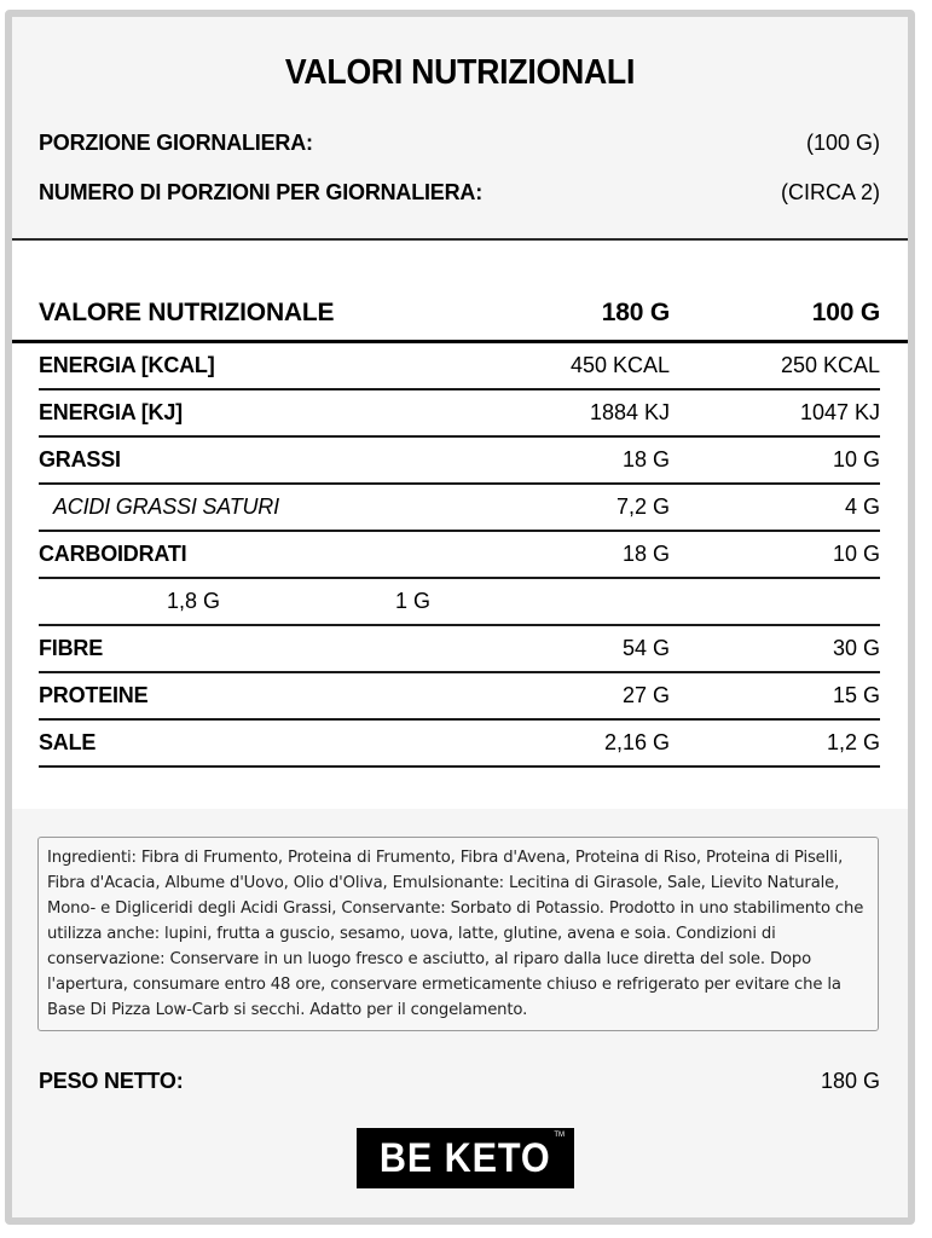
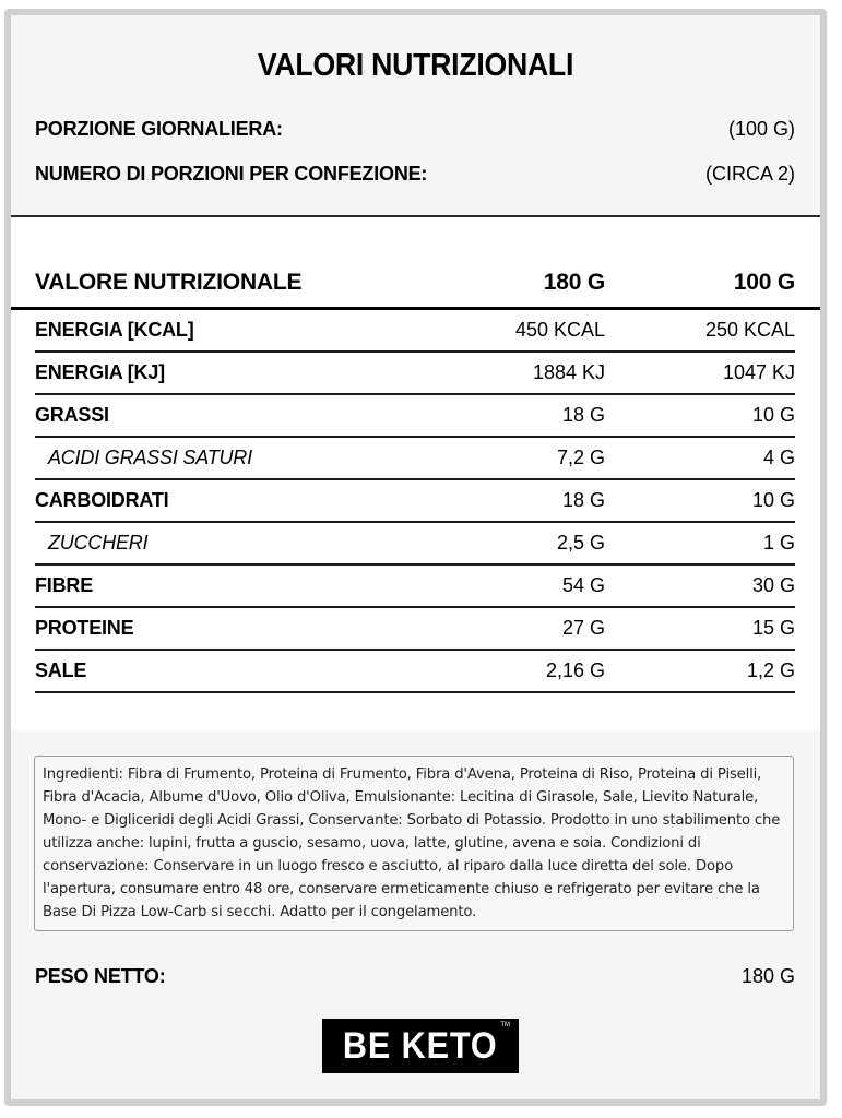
  VALORI NUTRIZIONALI
  PORZIONE GIORNALIERA:
  (100 G)
- NUMERO DI PORZIONI PER GIORNALIERA:
+ NUMERO DI PORZIONI PER CONFEZIONE:
  (CIRCA 2)
  VALORE NUTRIZIONALE
  180 G
  100 G
  ENERGIA [KCAL]
  450 KCAL
  250 KCAL
  ENERGIA [KJ]
  1884 KJ
  1047 KJ
  GRASSI
  18 G
  10 G
  ACIDI GRASSI SATURI
  7,2 G
  4 G
  CARBOIDRATI
  18 G
  10 G
+ ZUCCHERI
- 1,8 G
+ 2,5 G
  1 G
  FIBRE
  54 G
  30 G
  PROTEINE
  27 G
  15 G
  SALE
  2,16 G
  1,2 G
  Ingredienti: Fibra di Frumento, Proteina di Frumento, Fibra d'Avena, Proteina di Riso, Proteina di Piselli, Fibra d'Acacia, Albume d'Uovo, Olio d'Oliva, Emulsionante: Lecitina di Girasole, Sale, Lievito Naturale, Mono- e Digliceridi degli Acidi Grassi, Conservante: Sorbato di Potassio. Prodotto in uno stabilimento che utilizza anche: lupini, frutta a guscio, sesamo, uova, latte, glutine, avena e soia. Condizioni di conservazione: Conservare in un luogo fresco e asciutto, al riparo dalla luce diretta del sole. Dopo l'apertura, consumare entro 48 ore, conservare ermeticamente chiuso e refrigerato per evitare che la Base Di Pizza Low-Carb si secchi. Adatto per il congelamento.
  PESO NETTO:
  180 G
  BE KETO
